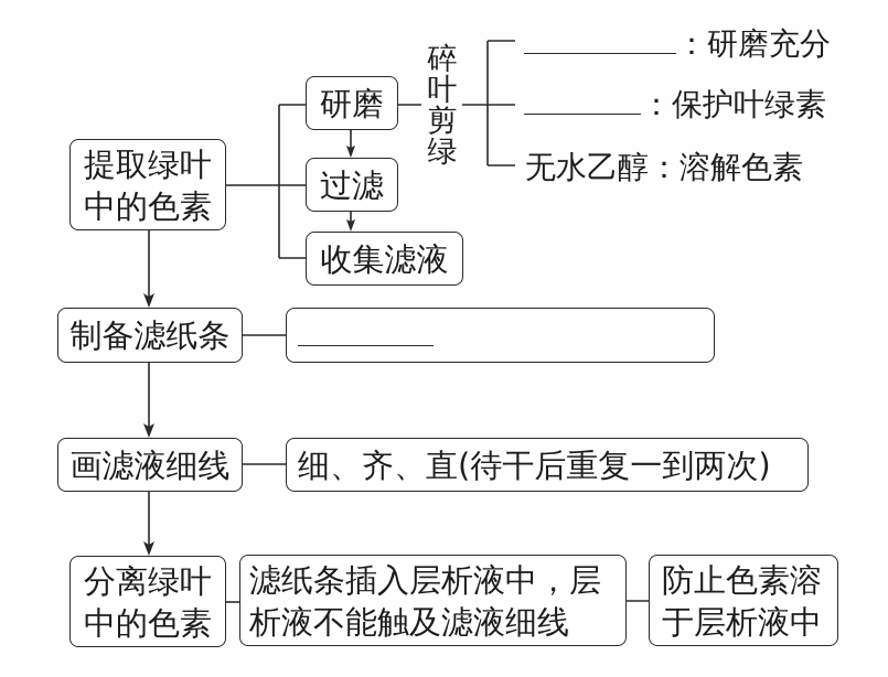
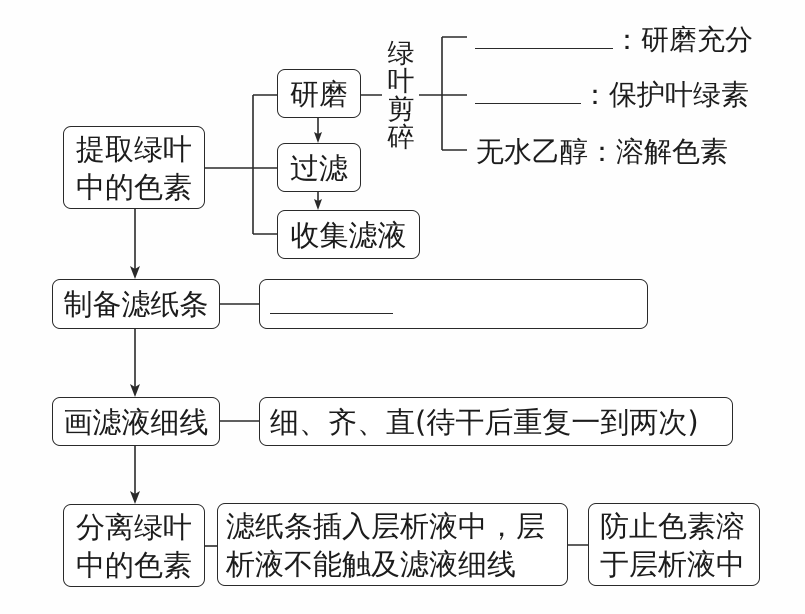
  提取绿叶
  中的色素
  研磨
  过滤
  收集滤液
- 碎
+ 绿
  叶
  剪
- 绿
+ 碎
  ：研磨充分
  ：保护叶绿素
  无水乙醇：溶解色素
  制备滤纸条
  画滤液细线
  细、齐、直(待干后重复一到两次)
  分离绿叶
  中的色素
  滤纸条插入层析液中，层
  析液不能触及滤液细线
  防止色素溶
  于层析液中
